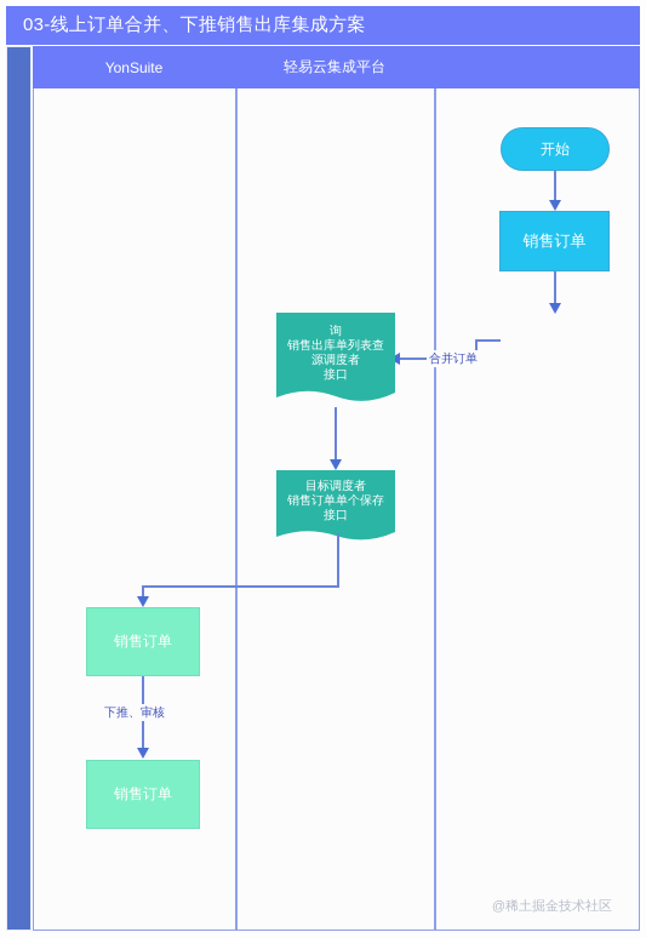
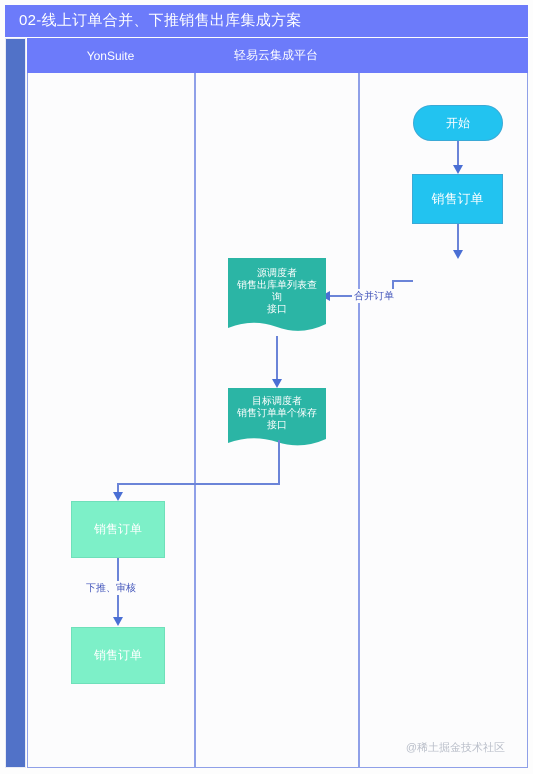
- 03-线上订单合并、下推销售出库集成方案
+ 02-线上订单合并、下推销售出库集成方案
  YonSuite
  轻易云集成平台
  开始
  销售订单
  合并订单
- 询
+ 源调度者
  销售出库单列表查
- 源调度者
+ 询
  接口
  目标调度者
  销售订单单个保存
  接口
  销售订单
  下推、审核
  销售订单
  @稀土掘金技术社区
